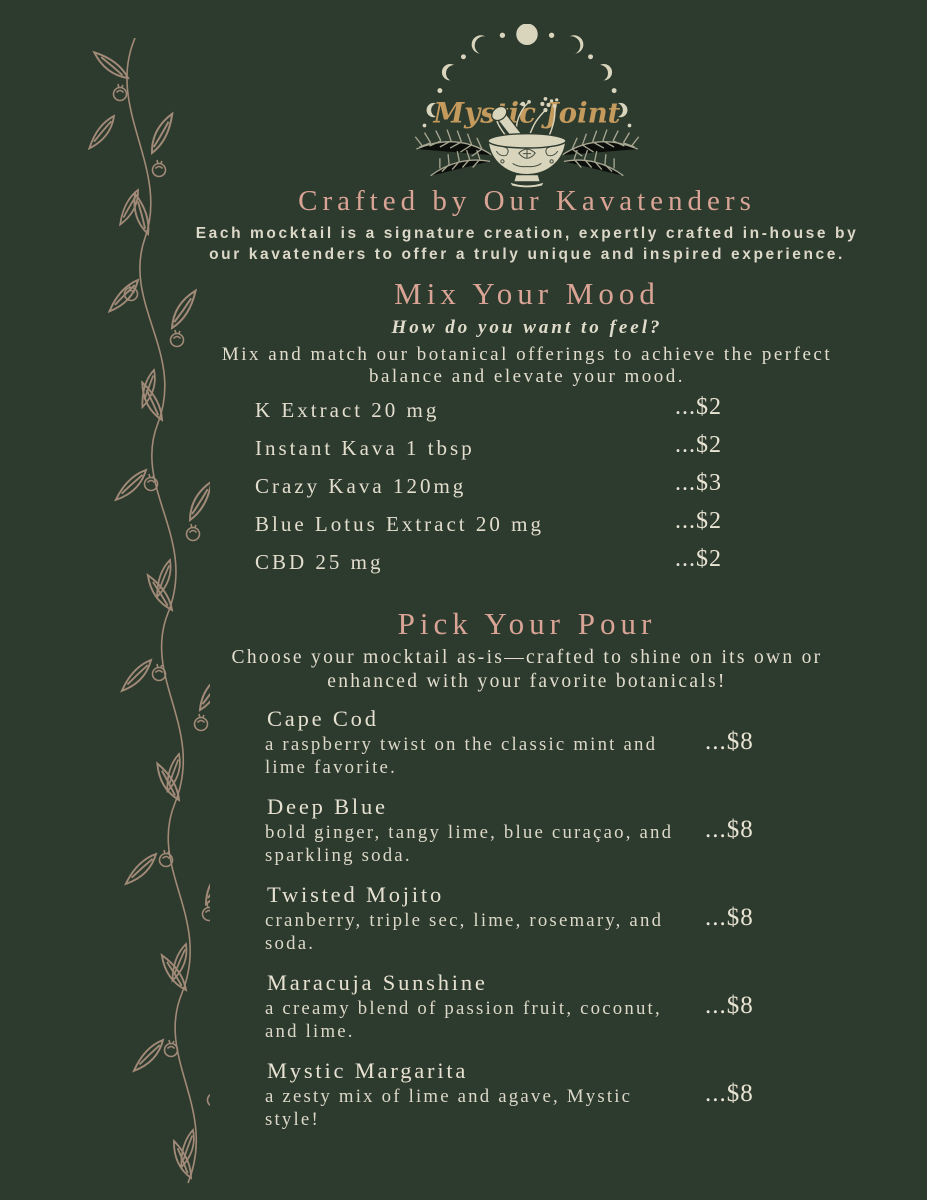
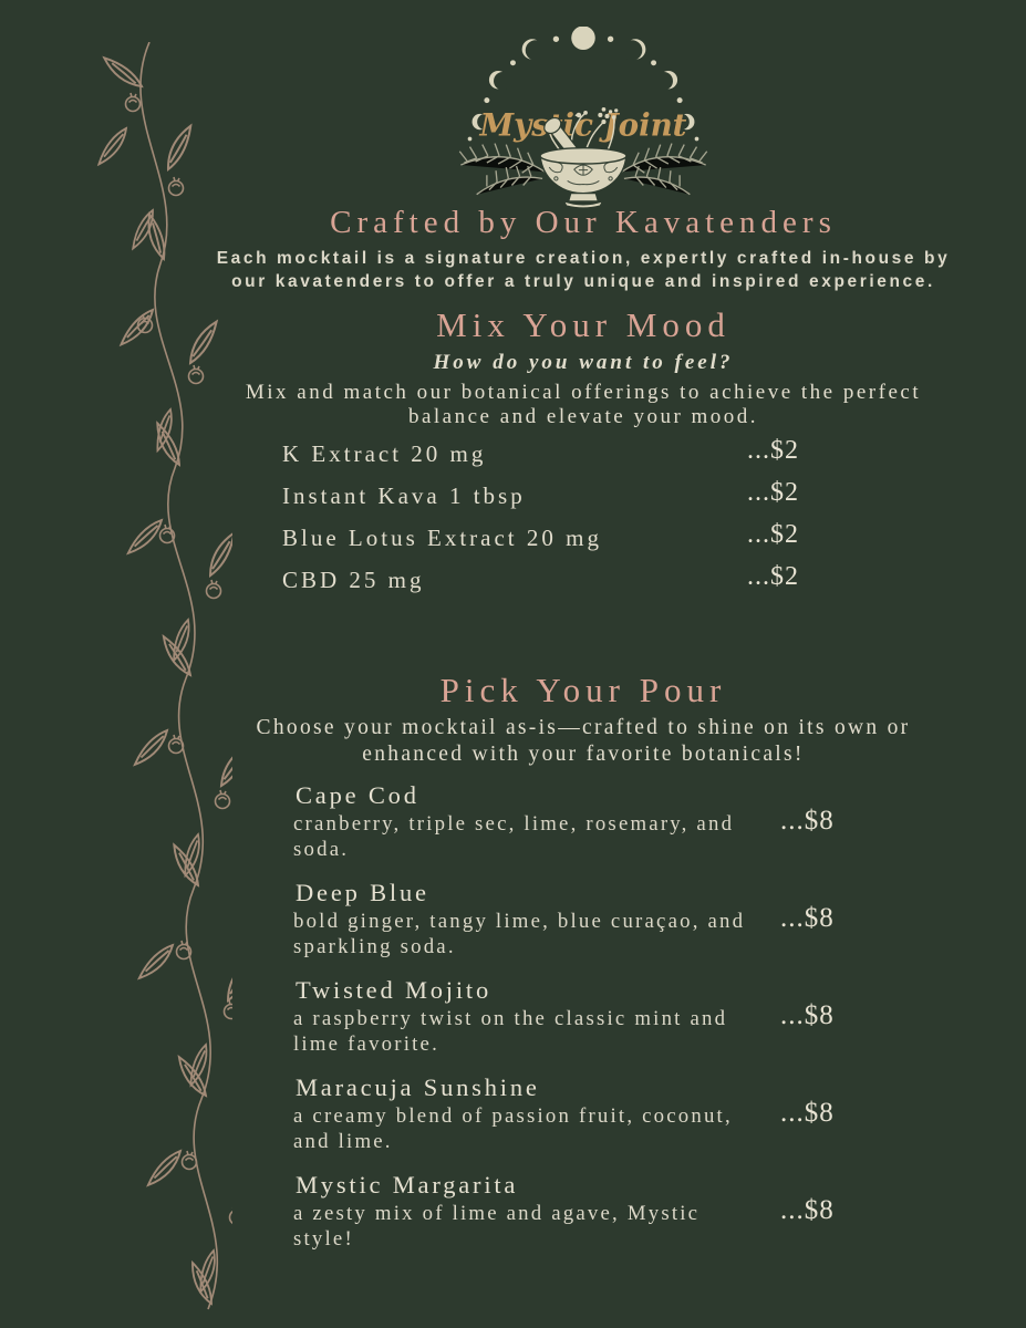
  Mysic Joint
  Crafted by Our Kavatenders
  Each mocktail is a signature creation, expertly crafted in-house by our kavatenders to offer a truly unique and inspired experience.
  Mix Your Mood
  How do you want to feel?
  Mix and match our botanical offerings to achieve the perfect balance and elevate your mood.
  K Extract 20 mg
  ...$2
  Instant Kava 1 tbsp
  ...$2
- Crazy Kava 120mg
- ...$3
  Blue Lotus Extract 20 mg
  ...$2
  CBD 25 mg
  ...$2
  Pick Your Pour
  Choose your mocktail as-is—crafted to shine on its own or enhanced with your favorite botanicals!
  Cape Cod
- a raspberry twist on the classic mint and lime favorite.
+ cranberry, triple sec, lime, rosemary, and soda.
  ...$8
  Deep Blue
  bold ginger, tangy lime, blue curaçao, and sparkling soda.
  ...$8
  Twisted Mojito
- cranberry, triple sec, lime, rosemary, and soda.
+ a raspberry twist on the classic mint and lime favorite.
  ...$8
  Maracuja Sunshine
  a creamy blend of passion fruit, coconut, and lime.
  ...$8
  Mystic Margarita
  a zesty mix of lime and agave, Mystic style!
  ...$8
